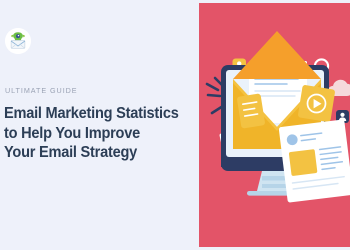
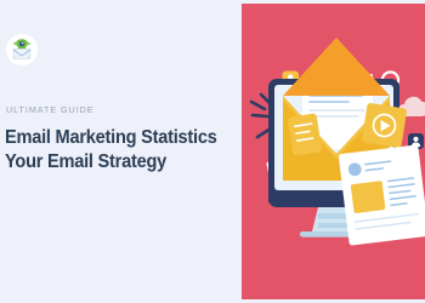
  ULTIMATE GUIDE
  Email Marketing Statistics
- to Help You Improve
  Your Email Strategy
